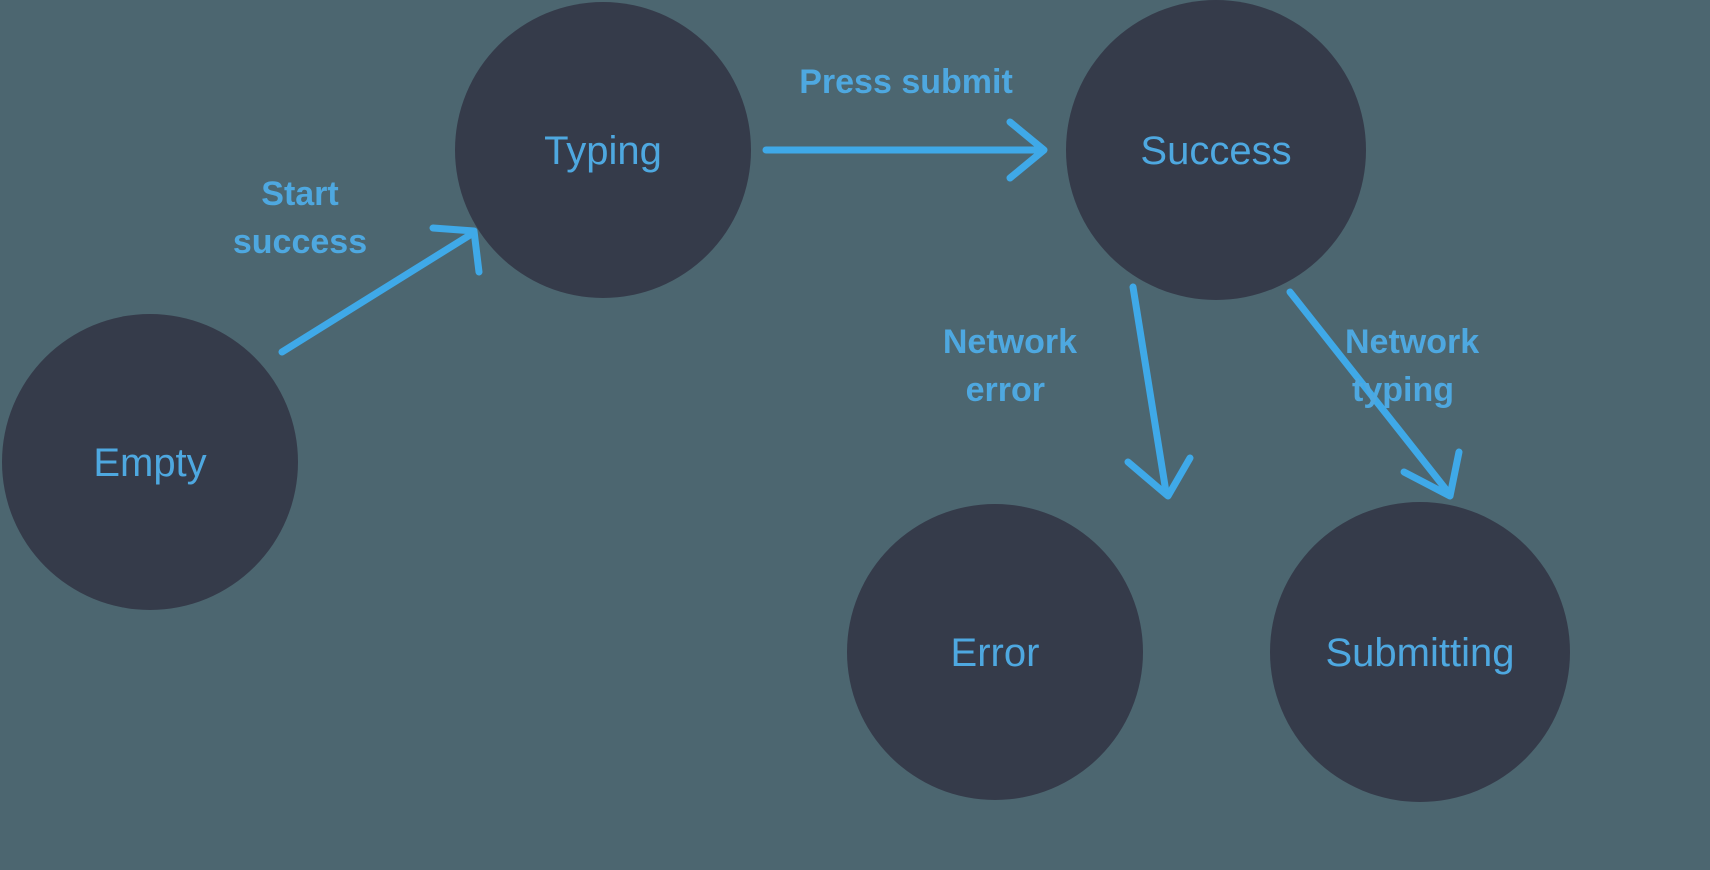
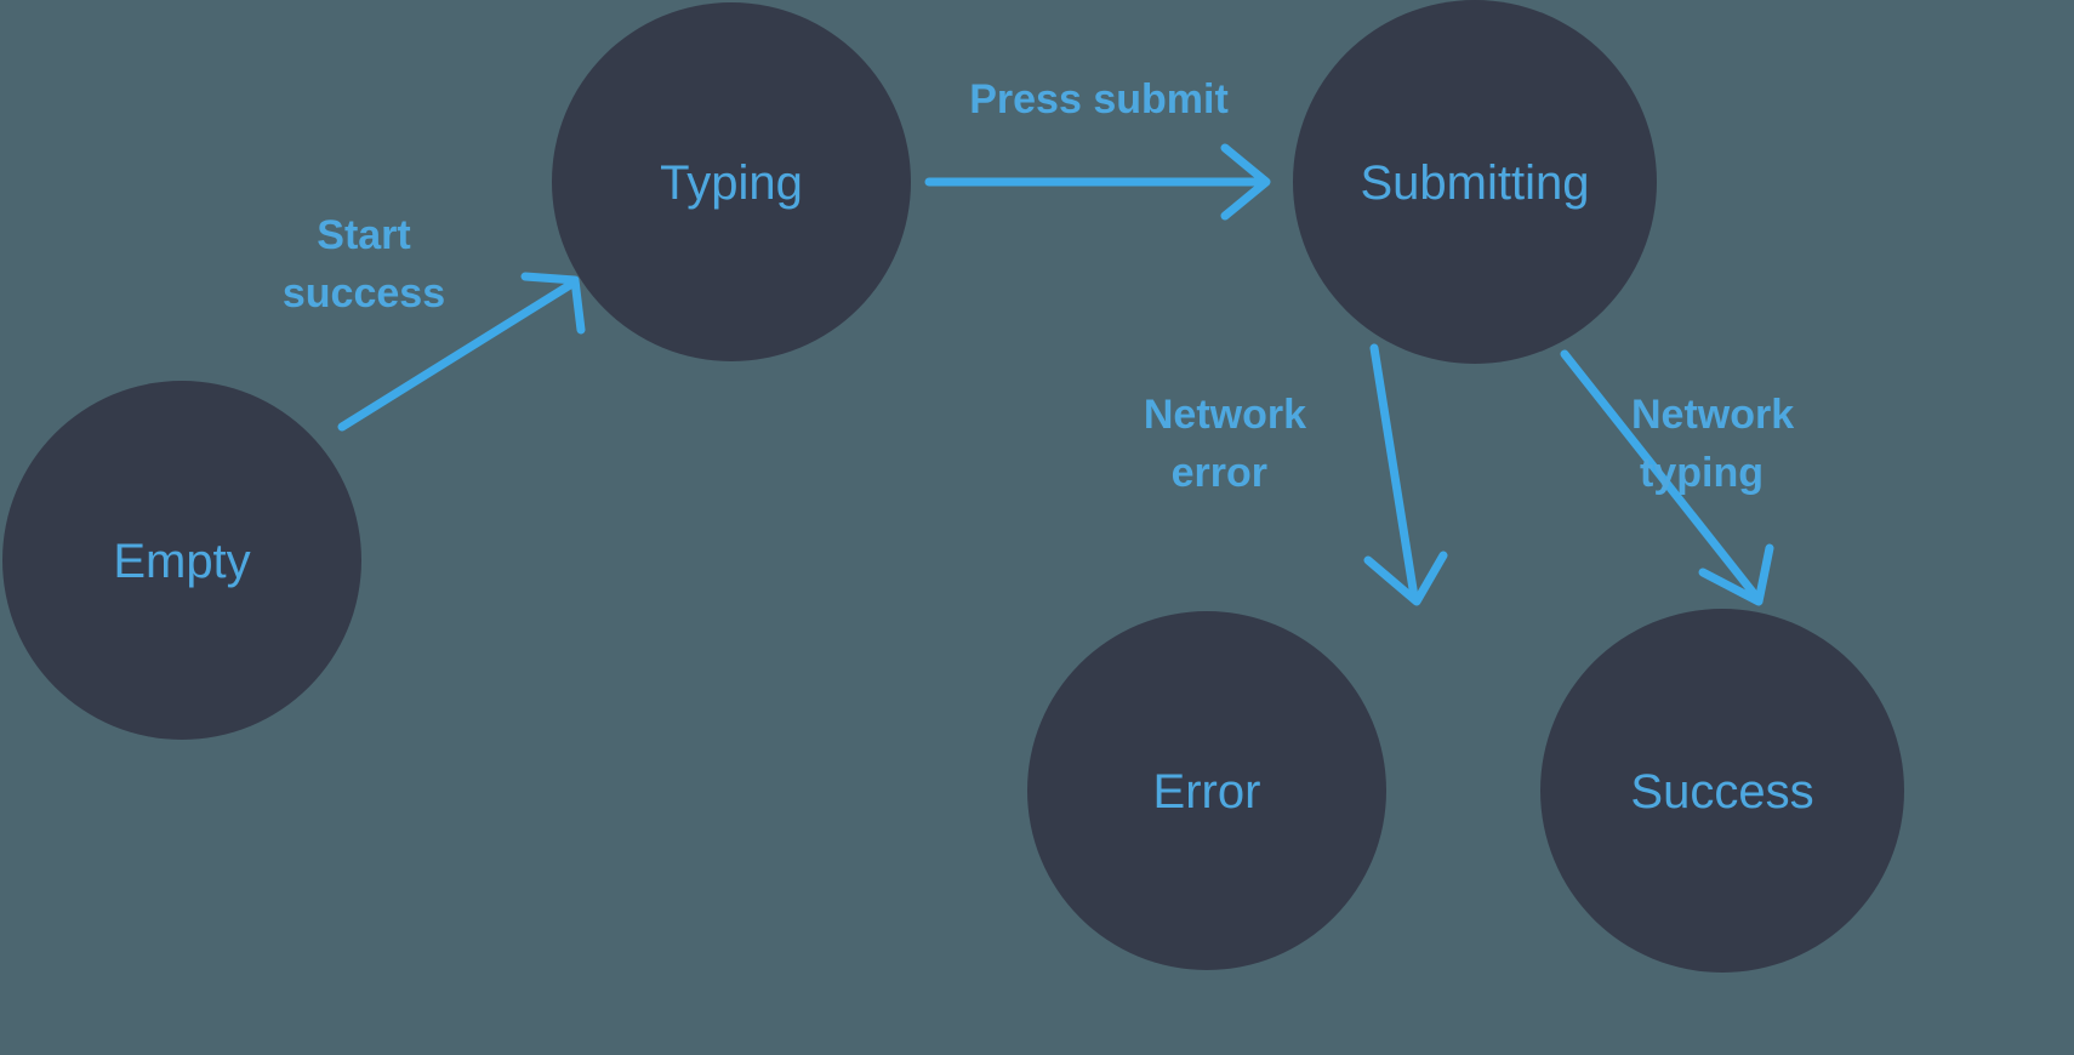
  Empty
  Typing
- Success
+ Submitting
  Error
- Submitting
+ Success
  Start
  success
  Press submit
  Network
  error
  Network
  typing
